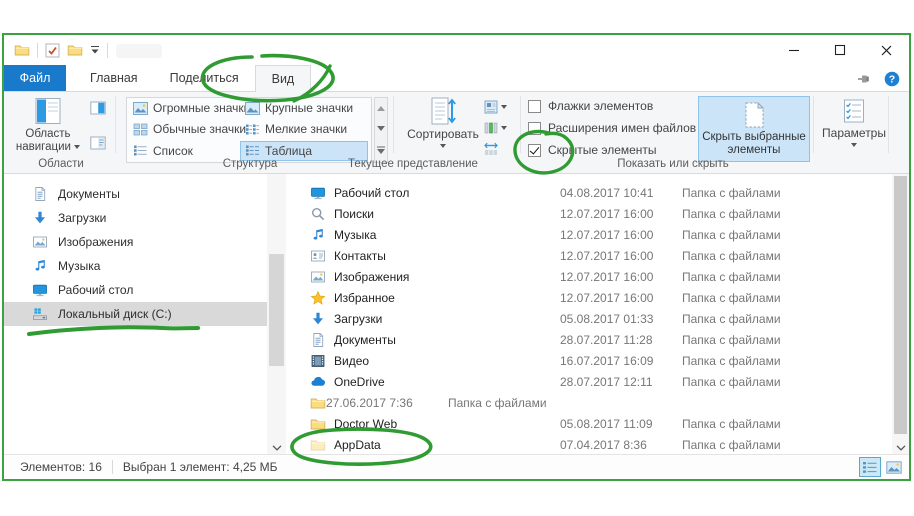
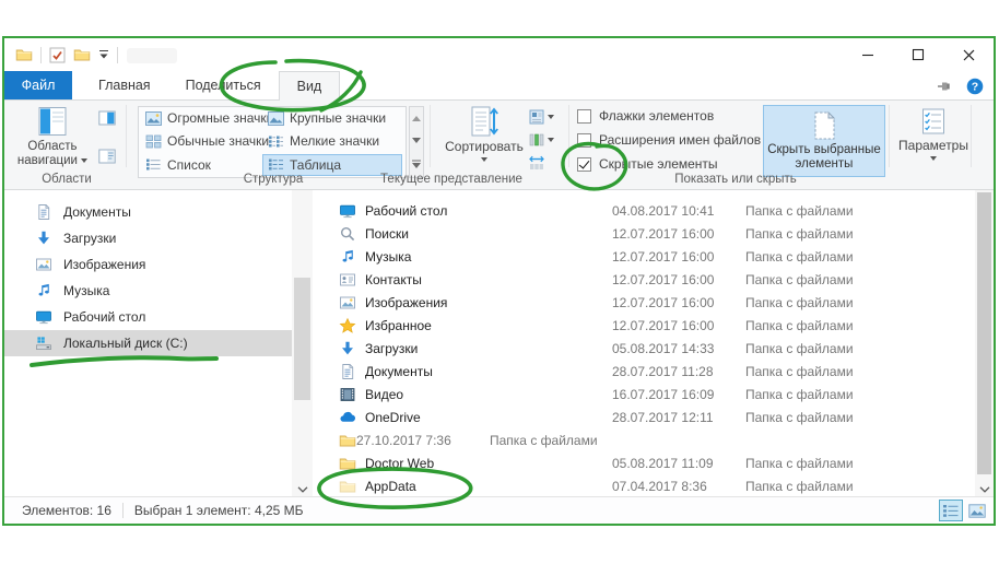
  Файл
  Главная
  Подеиться
  Вид
  ?
  Область навигации
  Области
  Огромные значк
  Крупные значки
  Обычные значки
  Мелкие значки
  Список
  Таблица
  Структура
  Сортировать
  Текущее представление
  Флажки элементов
  Расширения имен файлов
  Скртые элементы
  Скрыть выбранные элементы
  Показать или скрыть
  Параметры
  Документы
  Загрузки
  Изображения
  Музыка
  Рабочий стол
  Локальный диск (C:)
  Рабочий стол
  04.08.2017 10:41
  Папка с файлами
  Поиски
  12.07.2017 16:00
  Папка с файлами
  Музыка
  12.07.2017 16:00
  Папка с файлами
  Контакты
  12.07.2017 16:00
  Папка с файлами
  Изображения
  12.07.2017 16:00
  Папка с файлами
  Избранное
  12.07.2017 16:00
  Папка с файлами
  Загрузки
- 05.08.2017 01:33
+ 05.08.2017 14:33
  Папка с файлами
  Документы
  28.07.2017 11:28
  Папка с файлами
  Видео
  16.07.2017 16:09
  Папка с файлами
  OneDrive
  28.07.2017 12:11
  Папка с файлами
- 27.06.2017 7:36
+ 27.10.2017 7:36
  Папка с файлами
  Doctor Web
  05.08.2017 11:09
  Папка с файлами
  AppData
  07.04.2017 8:36
  Папка с файлами
  Элементов: 16
  Выбран 1 элемент: 4,25 МБ
